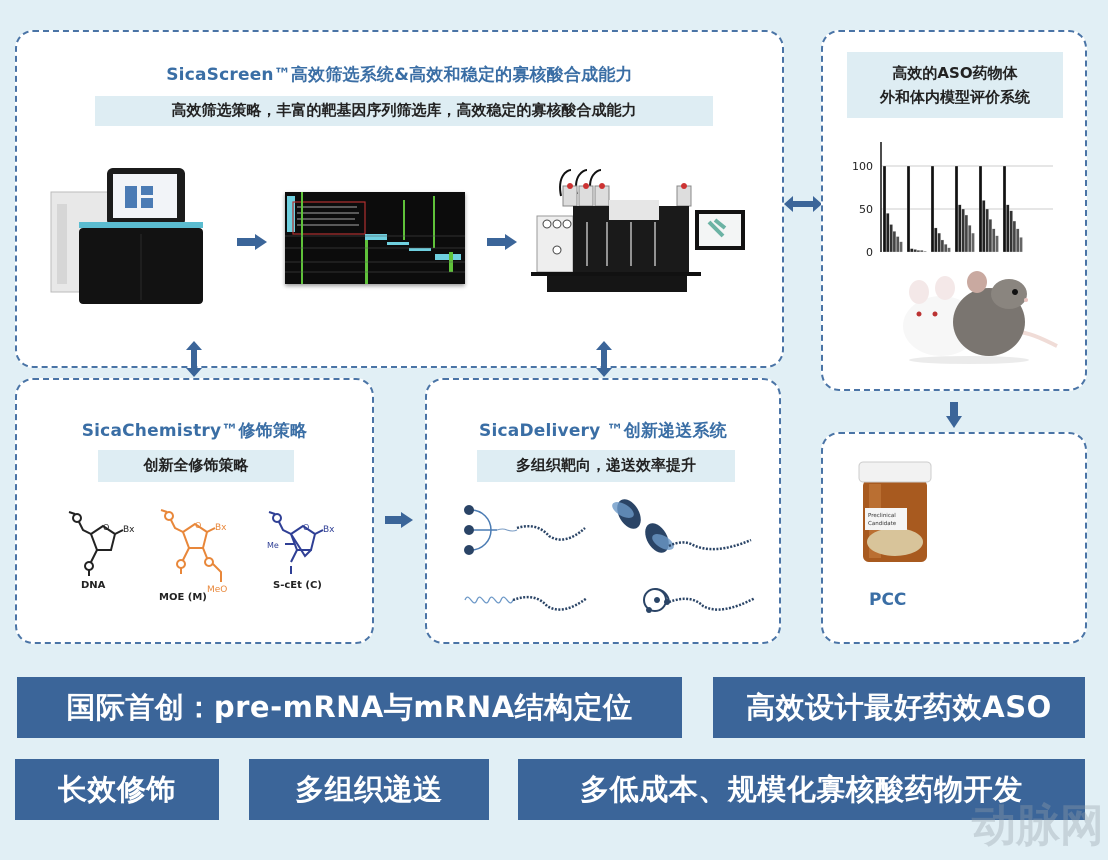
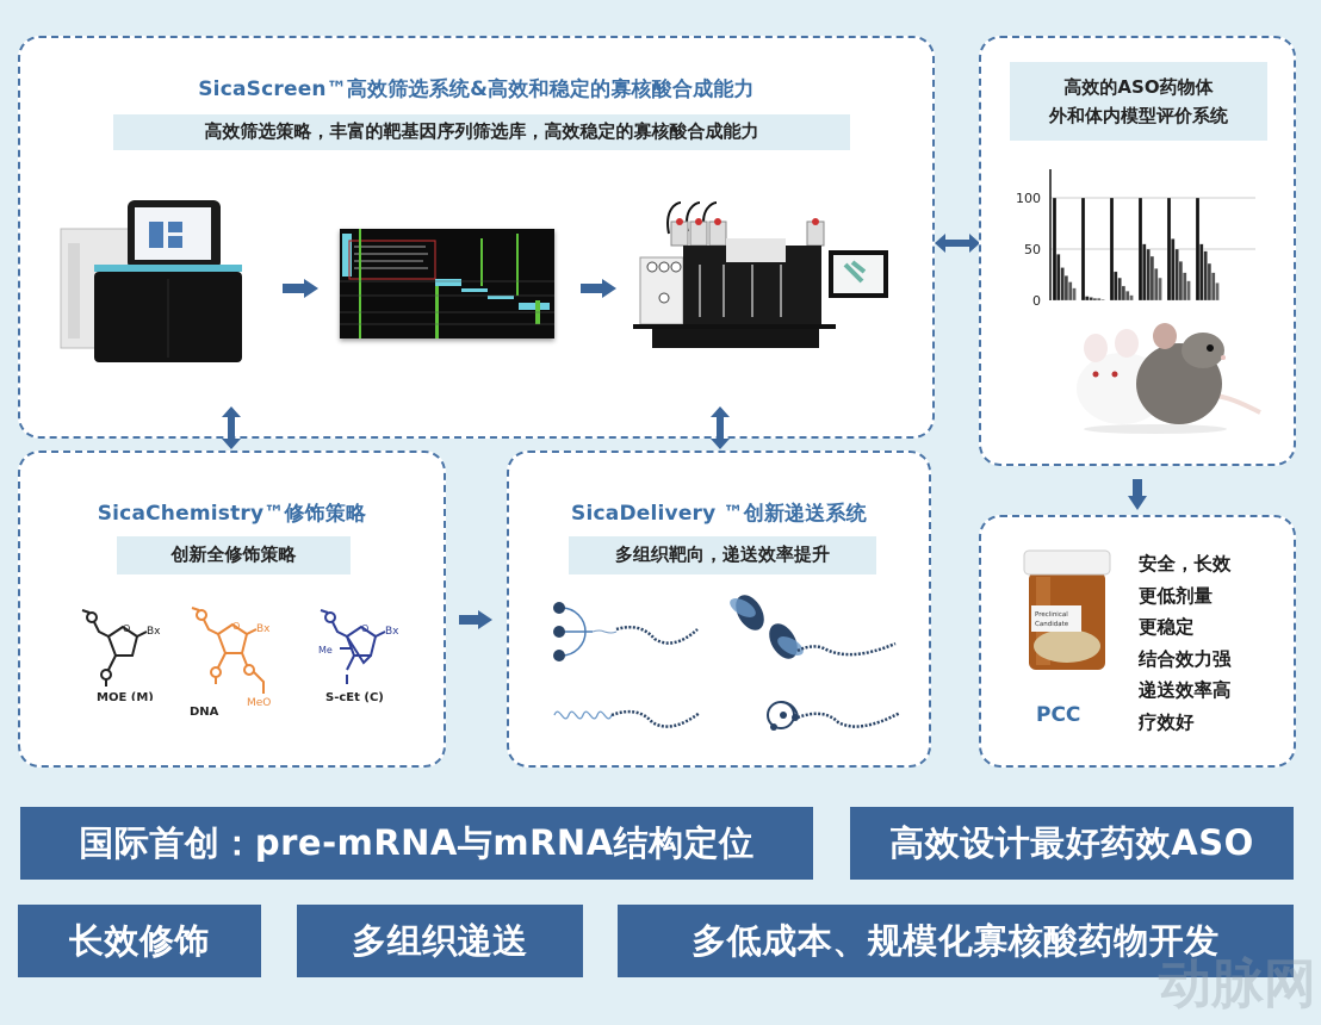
  SicaScreen™高效筛选系统&高效和稳定的寡核酸合成能力
  高效筛选策略，丰富的靶基因序列筛选库，高效稳定的寡核酸合成能力
  高效的ASO药物体
  外和体内模型评价系统
  0
  50
  100
  SicaChemistry™修饰策略
  创新全修饰策略
  O
  Bx
- DNA
+ MOE (M)
  O
  Bx
  MeO
- MOE (M)
+ DNA
  O
  Bx
  Me
  S-cEt (C)
  SicaDelivery ™创新递送系统
  多组织靶向，递送效率提升
  PCC
+ 安全，长效
+ 更低剂量
+ 更稳定
+ 结合效力强
+ 递送效率高
+ 疗效好
  国际首创：pre-mRNA与mRNA结构定位
  高效设计最好药效ASO
  长效修饰
  多组织递送
  多低成本、规模化寡核酸药物开发
  动脉网
